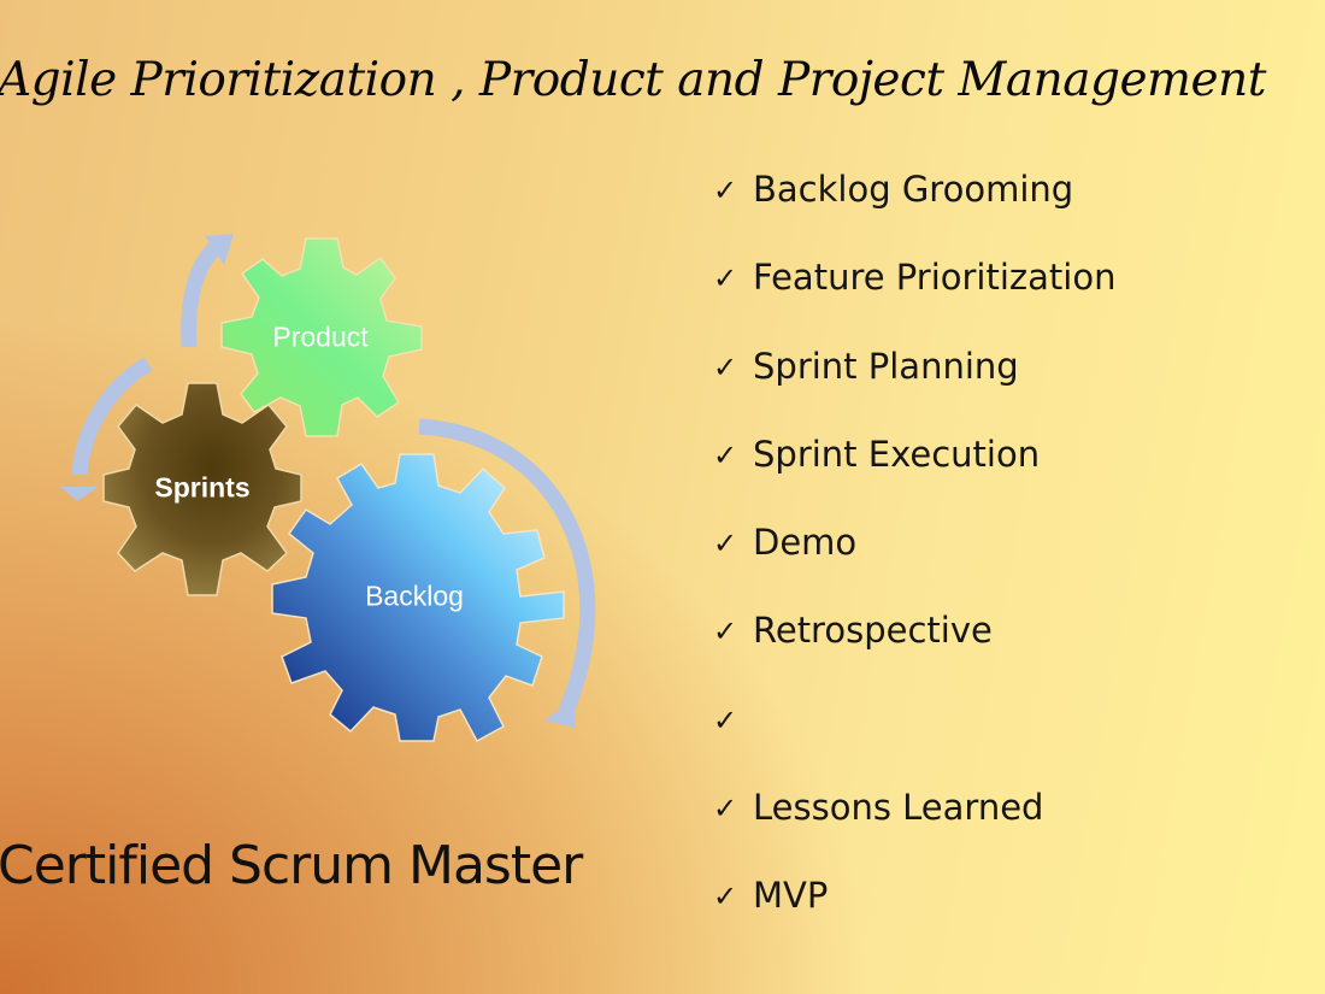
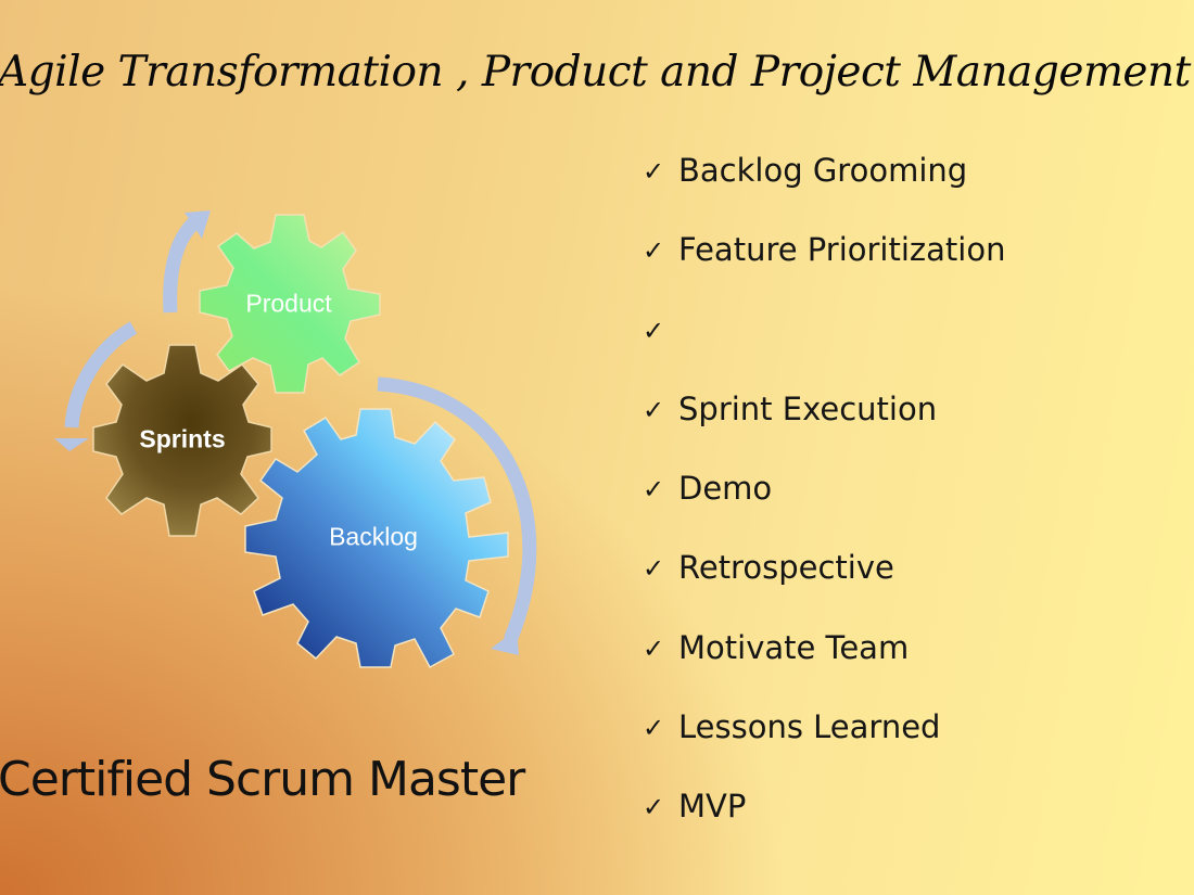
- Agile Prioritization , Product and Project Management
+ Agile Transformation , Product and Project Management
  Product
  Sprints
  Backlog
  Certified Scrum Master
  ✓
  Backlog Grooming
  ✓
  Feature Prioritization
  ✓
- Sprint Planning
  ✓
  Sprint Execution
  ✓
  Demo
  ✓
  Retrospective
  ✓
+ Motivate Team
  ✓
  Lessons Learned
  ✓
  MVP
